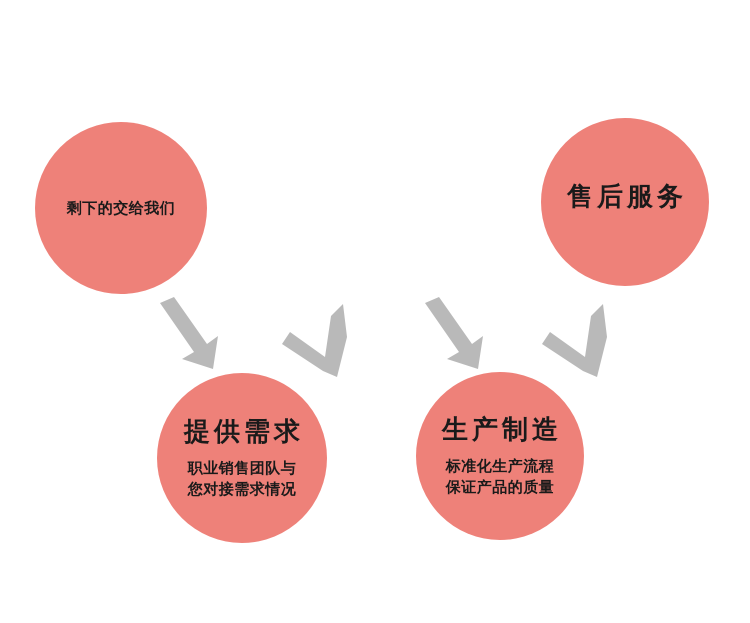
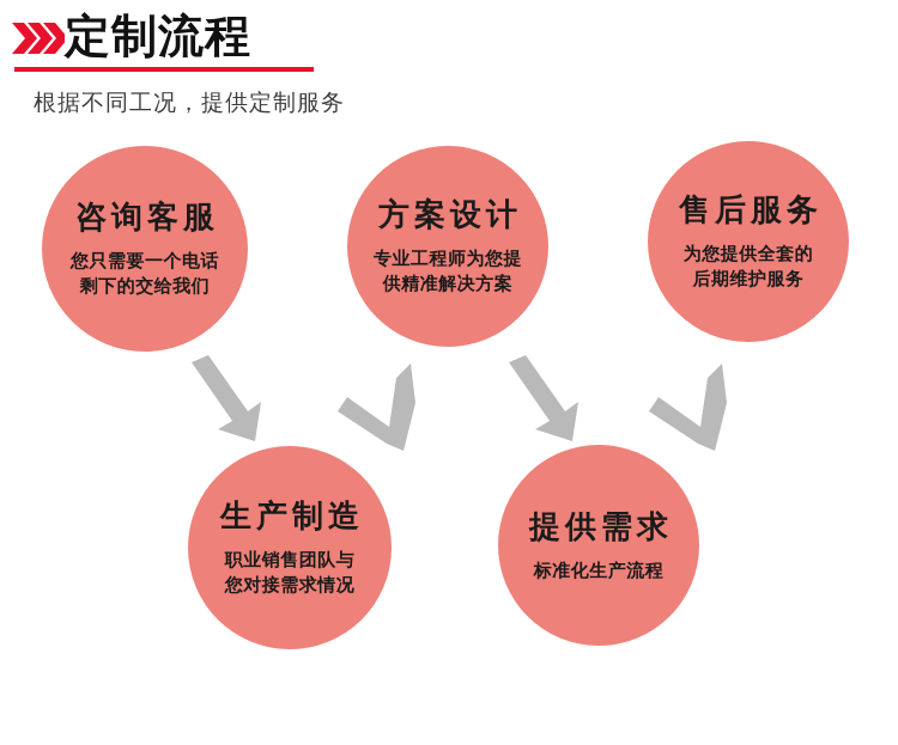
+ 定制流程
+ 根据不同工况，提供定制服务
+ 咨询客服
+ 您只需要一个电话
  剩下的交给我们
+ 方案设计
+ 专业工程师为您提
+ 供精准解决方案
  售后服务
+ 为您提供全套的
+ 后期维护服务
- 提供需求
+ 生产制造
  职业销售团队与
  您对接需求情况
- 生产制造
+ 提供需求
  标准化生产流程
- 保证产品的质量
